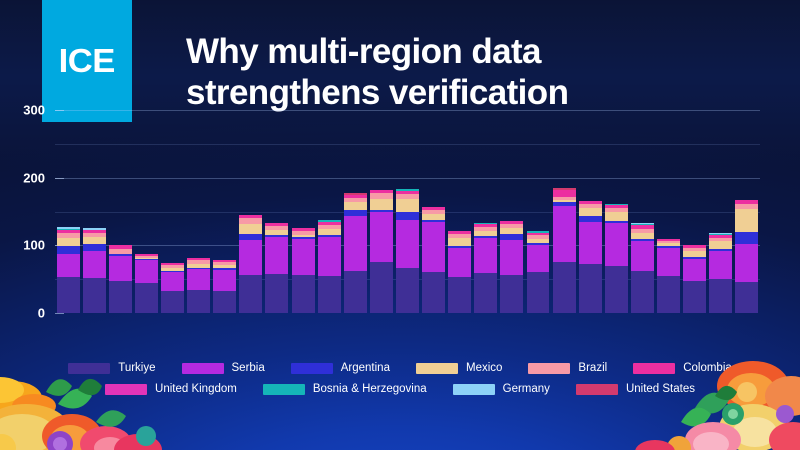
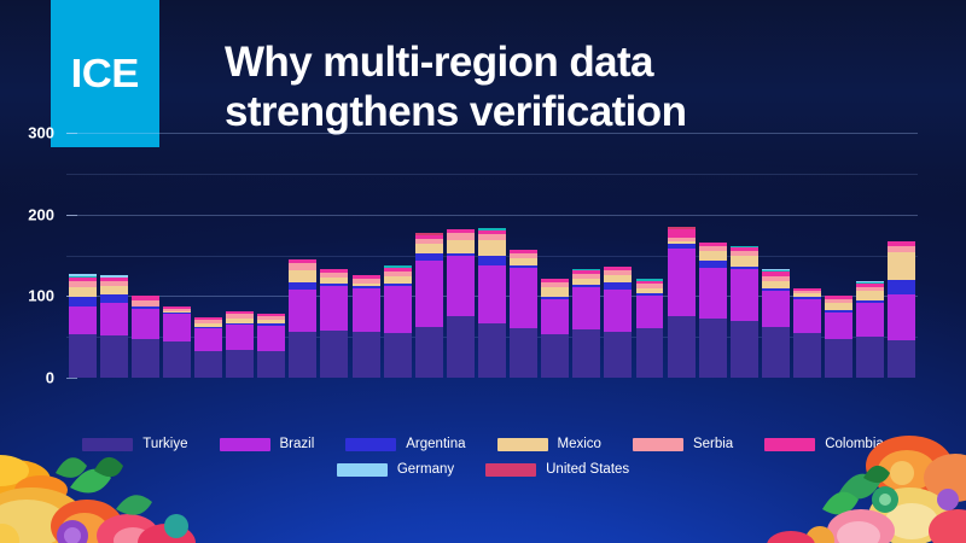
  ICE
  Why multi-region data
  strengthens verification
  300
  200
  100
  0
  Turkiye
- Serbia
+ Brazil
  Argentina
  Mexico
- Brazil
+ Serbia
  Colombi
- United Kingdom
- Bosnia & Herzegovina
  Germany
  United States
